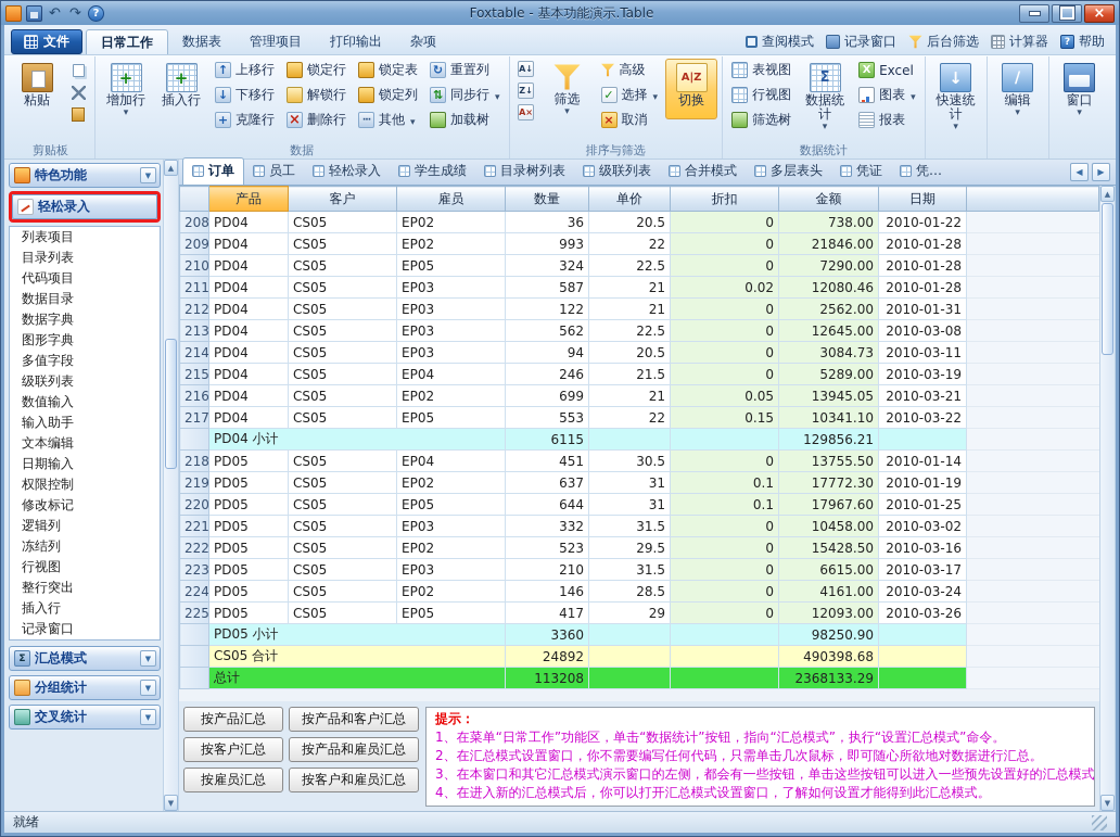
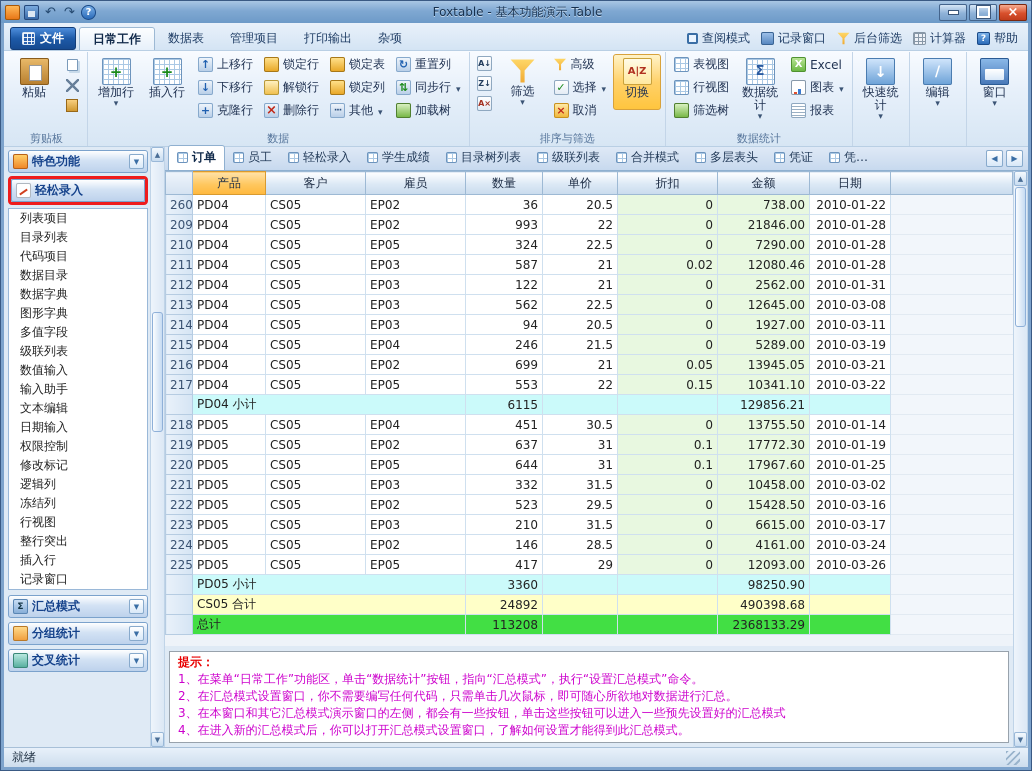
  Foxtable - 基本功能演示.Table
  文件
  日常工作
  数据表
  管理项目
  打印输出
  杂项
  查阅模式
  记录窗口
  后台筛选
  计算器
  帮助
  粘贴
  剪贴板
  增加行
  插入行
  上移行
  下移行
  克隆行
  锁定行
  解锁行
  删除行
  锁定表
  锁定列
  其他
  重置列
  同步行
  加载树
  数据
  筛选
  高级
  选择
  取消
  切换
  排序与筛选
  表视图
  行视图
  筛选树
  数据统计
  Excel
  图表
  报表
  数据统计
  快速统计
  编辑
  窗口
  特色功能
  轻松录入
  列表项目
  目录列表
  代码项目
  数据目录
  数据字典
  图形字典
  多值字段
  级联列表
  数值输入
  输入助手
  文本编辑
  日期输入
  权限控制
  修改标记
  逻辑列
  冻结列
  行视图
  整行突出
  插入行
  记录窗口
  汇总模式
  分组统计
  交叉统计
  订单
  员工
  轻松录入
  学生成绩
  目录树列表
  级联列表
  合并模式
  多层表头
  凭证
  凭…
  	产品	客户	雇员	数量	单价	折扣	金额	日期
- 208	PD04	CS05	EP02	36	20.5	0	738.00	2010-01-22
+ 260	PD04	CS05	EP02	36	20.5	0	738.00	2010-01-22
  209	PD04	CS05	EP02	993	22	0	21846.00	2010-01-28
  210	PD04	CS05	EP05	324	22.5	0	7290.00	2010-01-28
  211	PD04	CS05	EP03	587	21	0.02	12080.46	2010-01-28
  212	PD04	CS05	EP03	122	21	0	2562.00	2010-01-31
  213	PD04	CS05	EP03	562	22.5	0	12645.00	2010-03-08
- 214	PD04	CS05	EP03	94	20.5	0	3084.73	2010-03-11
+ 214	PD04	CS05	EP03	94	20.5	0	1927.00	2010-03-11
  215	PD04	CS05	EP04	246	21.5	0	5289.00	2010-03-19
  216	PD04	CS05	EP02	699	21	0.05	13945.05	2010-03-21
  217	PD04	CS05	EP05	553	22	0.15	10341.10	2010-03-22
  	PD04 小计	6115			129856.21
  218	PD05	CS05	EP04	451	30.5	0	13755.50	2010-01-14
  219	PD05	CS05	EP02	637	31	0.1	17772.30	2010-01-19
  220	PD05	CS05	EP05	644	31	0.1	17967.60	2010-01-25
  221	PD05	CS05	EP03	332	31.5	0	10458.00	2010-03-02
  222	PD05	CS05	EP02	523	29.5	0	15428.50	2010-03-16
  223	PD05	CS05	EP03	210	31.5	0	6615.00	2010-03-17
  224	PD05	CS05	EP02	146	28.5	0	4161.00	2010-03-24
  225	PD05	CS05	EP05	417	29	0	12093.00	2010-03-26
  	PD05 小计	3360			98250.90
  	CS05 合计	24892			490398.68
  	总计	113208			2368133.29
- 按产品汇总
- 按产品和客户汇总
- 按客户汇总
- 按产品和雇员汇总
- 按雇员汇总
- 按客户和雇员汇总
  提示：
  1、在菜单“日常工作”功能区，单击“数据统计”按钮，指向“汇总模式”，执行“设置汇总模式”命令。
  2、在汇总模式设置窗口，你不需要编写任何代码，只需单击几次鼠标，即可随心所欲地对数据进行汇总。
  3、在本窗口和其它汇总模式演示窗口的左侧，都会有一些按钮，单击这些按钮可以进入一些预先设置好的汇总模式
  4、在进入新的汇总模式后，你可以打开汇总模式设置窗口，了解如何设置才能得到此汇总模式。
  就绪
